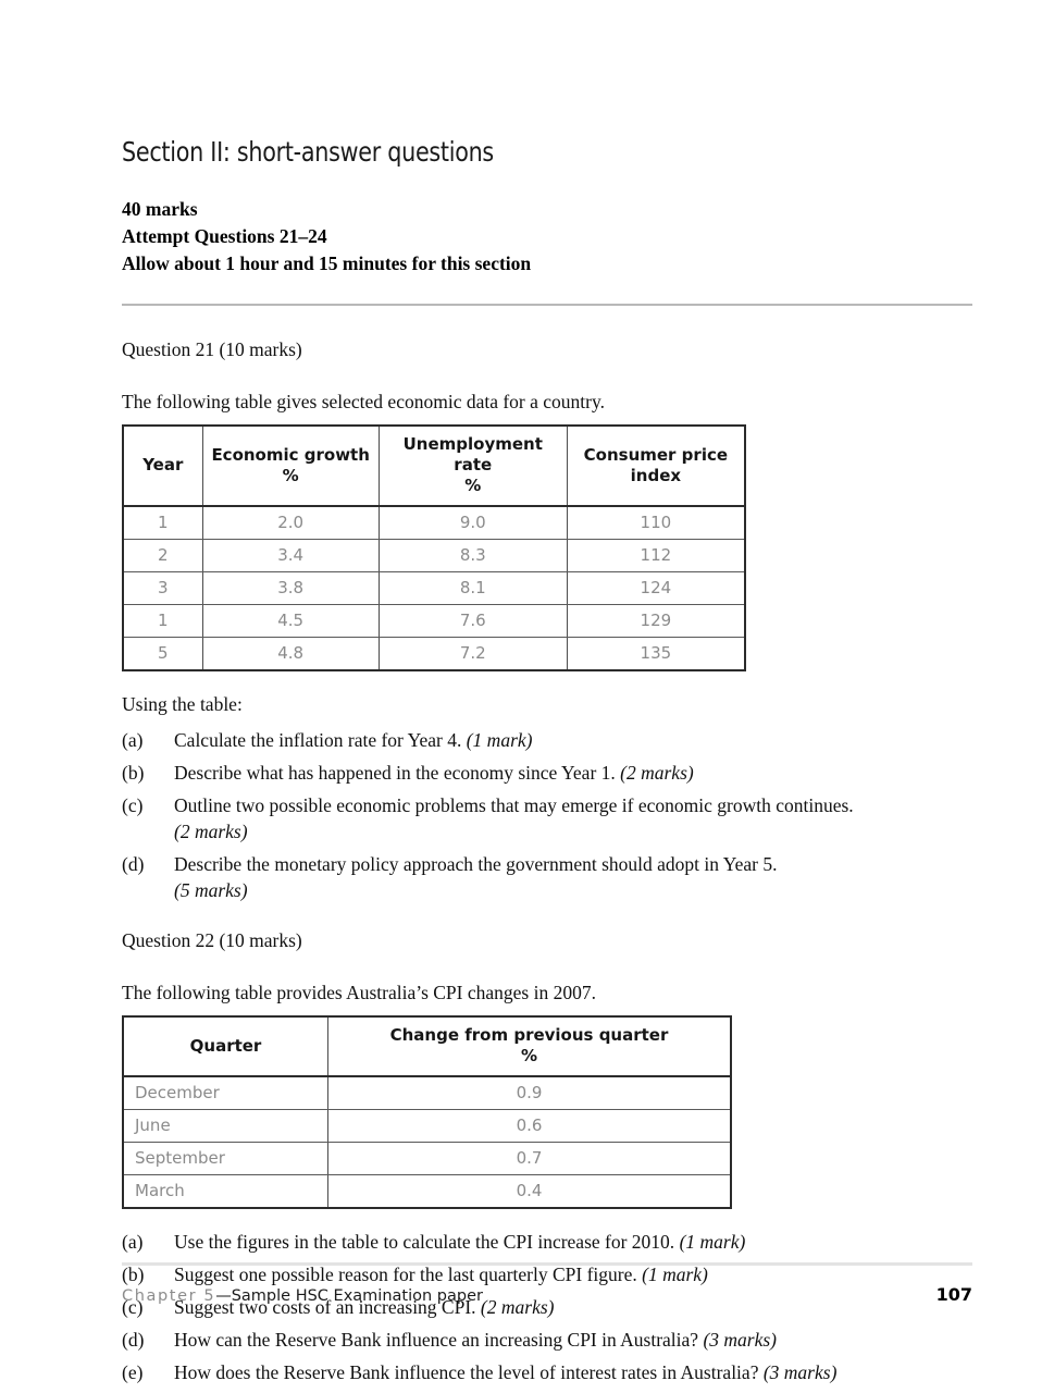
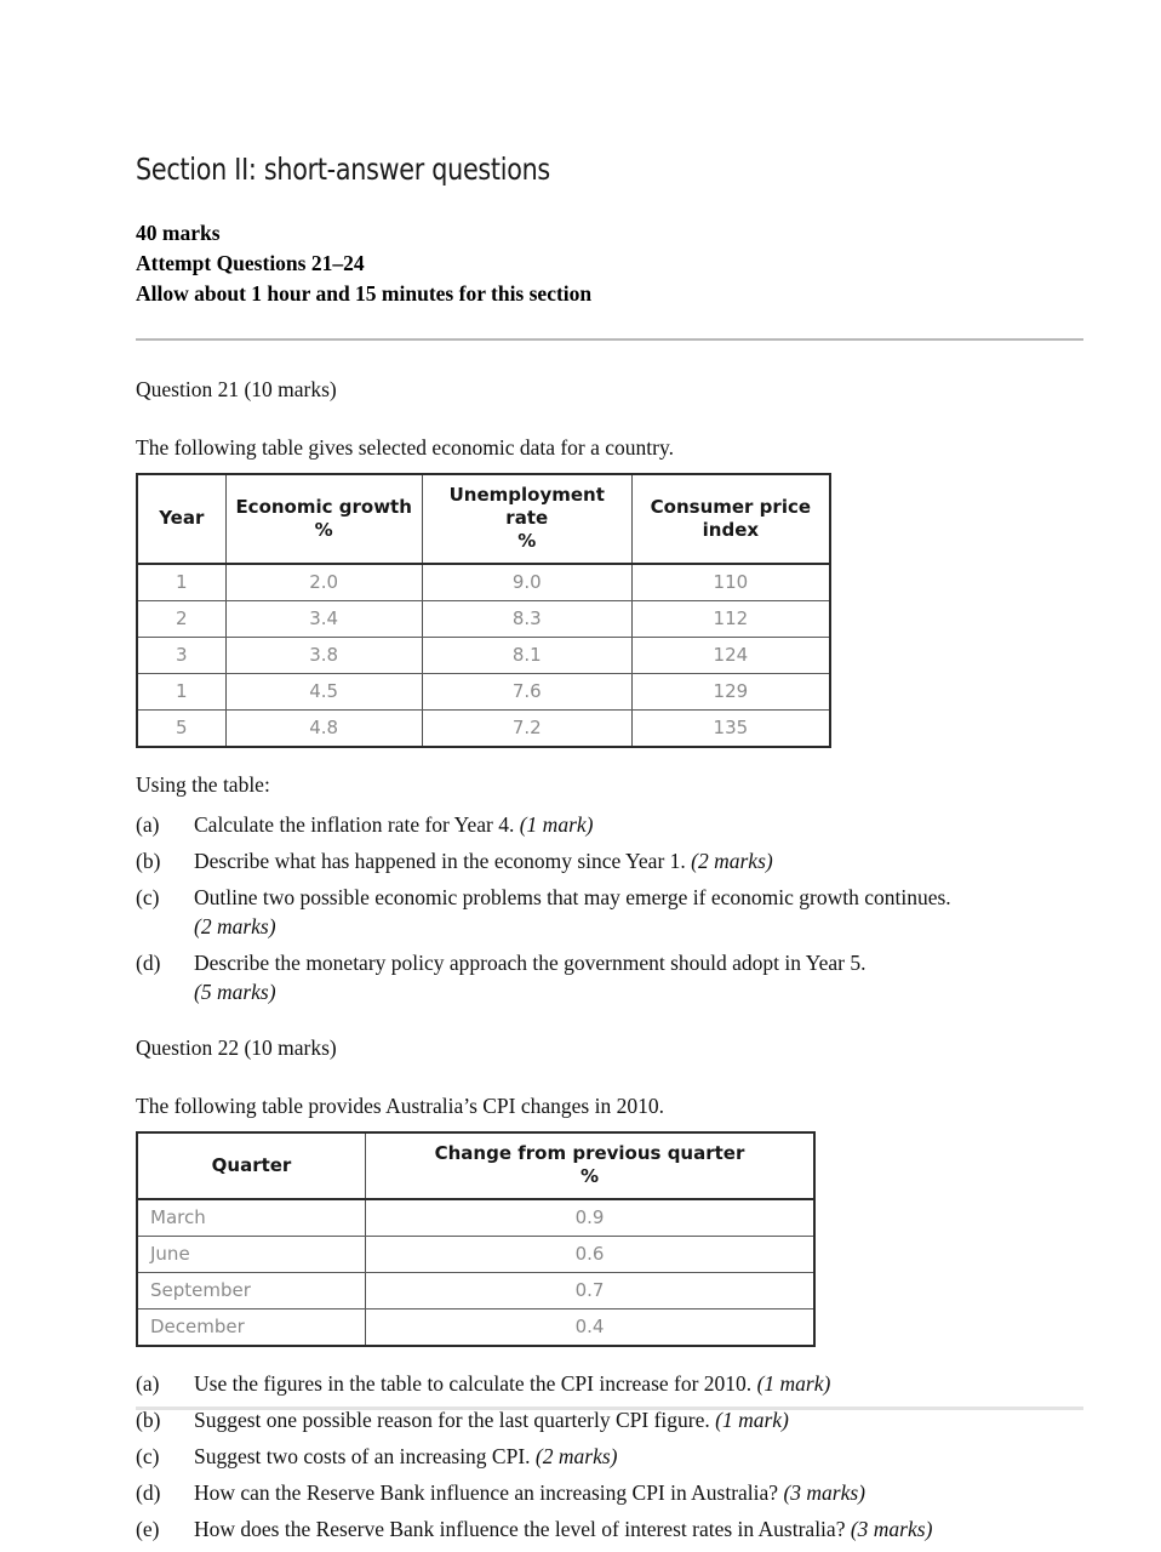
  Section II: short-answer questions
  40 marks
  Attempt Questions 21–24
  Allow about 1 hour and 15 minutes for this section
  Question 21 (10 marks)
  The following table gives selected economic data for a country.
  Year	Economic growth %	Unemployment rate %	Consumer price index
  1	2.0	9.0	110
  2	3.4	8.3	112
  3	3.8	8.1	124
  1	4.5	7.6	129
  5	4.8	7.2	135
  Using the table:
  (a)
  Calculate the inflation rate for Year 4. (1 mark)
  (b)
  Describe what has happened in the economy since Year 1. (2 marks)
  (c)
  Outline two possible economic problems that may emerge if economic growth continues.
  (2 marks)
  (d)
  Describe the monetary policy approach the government should adopt in Year 5.
  (5 marks)
  Question 22 (10 marks)
- The following table provides Australia’s CPI changes in 2007.
+ The following table provides Australia’s CPI changes in 2010.
  Quarter	Change from previous quarter %
- December	0.9
+ March	0.9
  June	0.6
  September	0.7
- March	0.4
+ December	0.4
  (a)
  Use the figures in the table to calculate the CPI increase for 2010. (1 mark)
  (b)
  Suggest one possible reason for the last quarterly CPI figure. (1 mark)
  (c)
  Suggest two costs of an increasing CPI. (2 marks)
  (d)
  How can the Reserve Bank influence an increasing CPI in Australia? (3 marks)
  (e)
  How does the Reserve Bank influence the level of interest rates in Australia? (3 marks)
- Chapter 5—Sample HSC Examination paper
- 107
